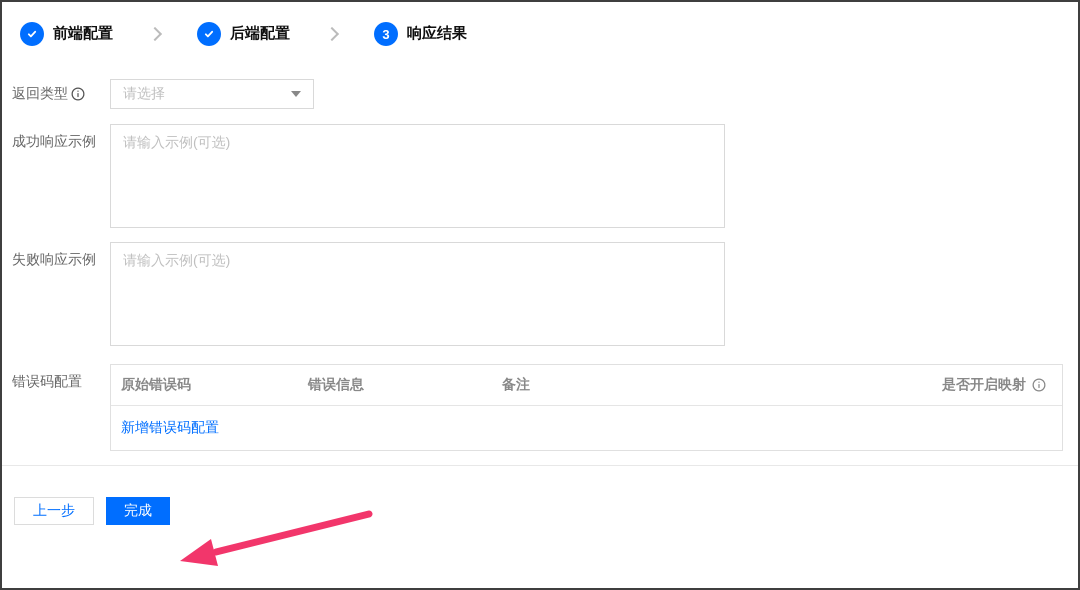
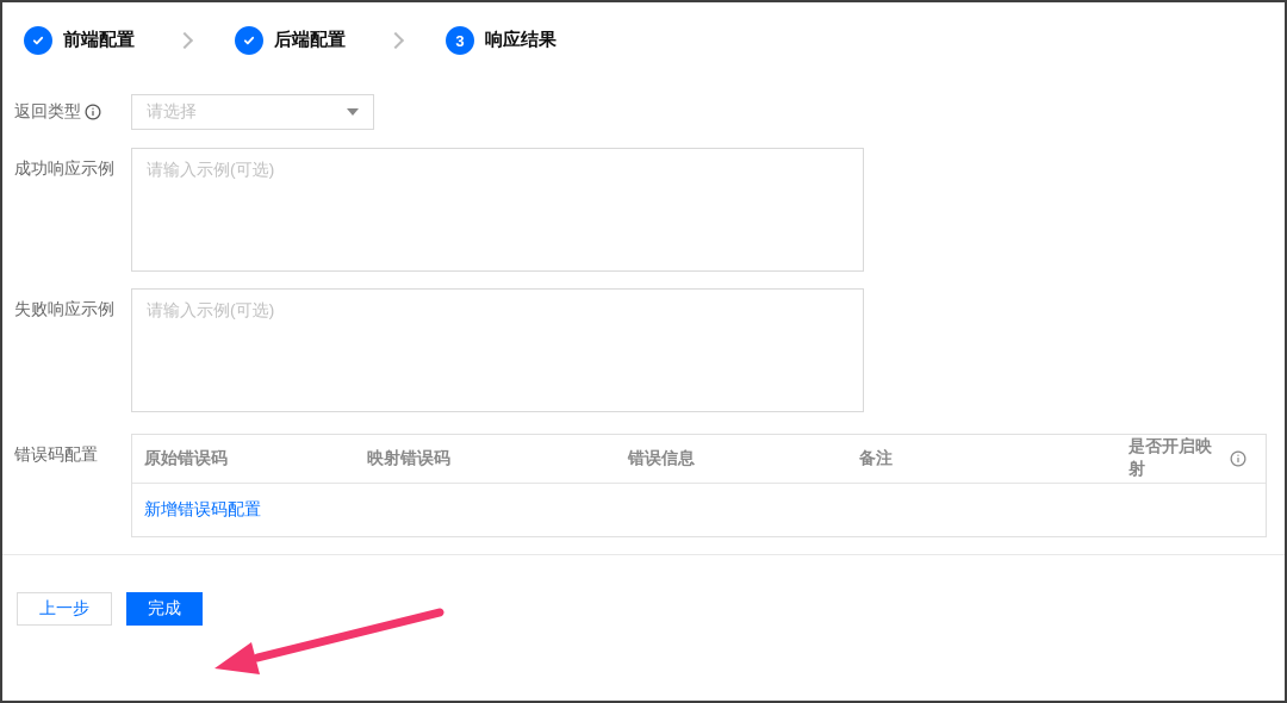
  前端配置
  后端配置
  3
  响应结果
  返回类型
  请选择
  成功响应示例
  请输入示例(可选)
  失败响应示例
  请输入示例(可选)
  错误码配置
  原始错误码
+ 映射错误码
  错误信息
  备注
  是否开启映射
  新增错误码配置
  上一步
  完成
